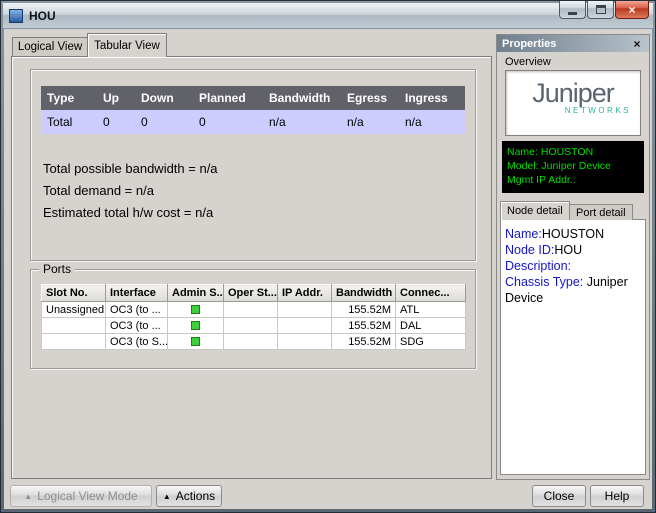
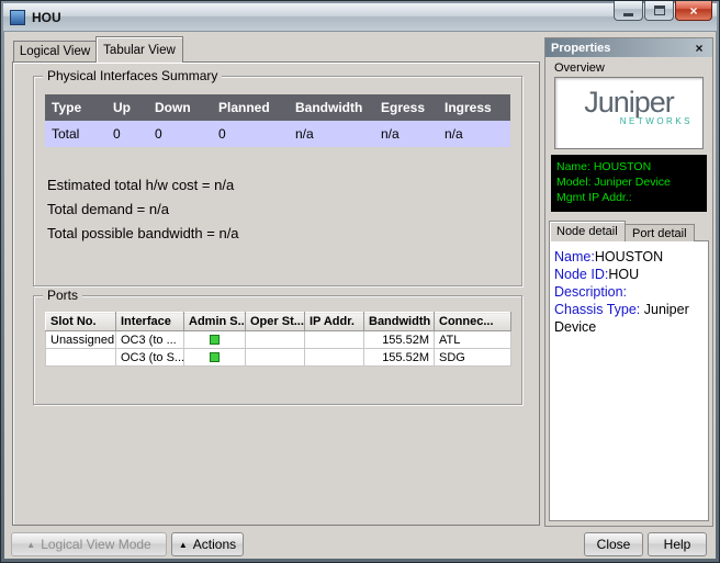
  HOU
  ×
  Logical View
  Tabular View
+ Physical Interfaces Summary
  Type	Up	Down	Planned	Bandwidth	Egress	Ingress
  Total	0	0	0	n/a	n/a	n/a
- Total possible bandwidth = n/a
+ Estimated total h/w cost = n/a
  Total demand = n/a
- Estimated total h/w cost = n/a
+ Total possible bandwidth = n/a
  Ports
  Slot No.	Interface	Admin S..	Oper St...	IP Addr.	Bandwidth	Connec...
  Unassigned	OC3 (to ...				155.52M	ATL
- 	OC3 (to ...				155.52M	DAL
  	OC3 (to S...				155.52M	SDG
  Properties
  ×
  Overview
  Juniper
  NETWORKS
  Name: HOUSTON
  Model: Juniper Device
  Mgmt IP Addr.:
  Node detail
  Port detail
  Name:HOUSTON
  Node ID:HOU
  Description:
  Chassis Type: Juniper Device
  ▲
  Logical View Mode
  ▲
  Actions
  Close
  Help
